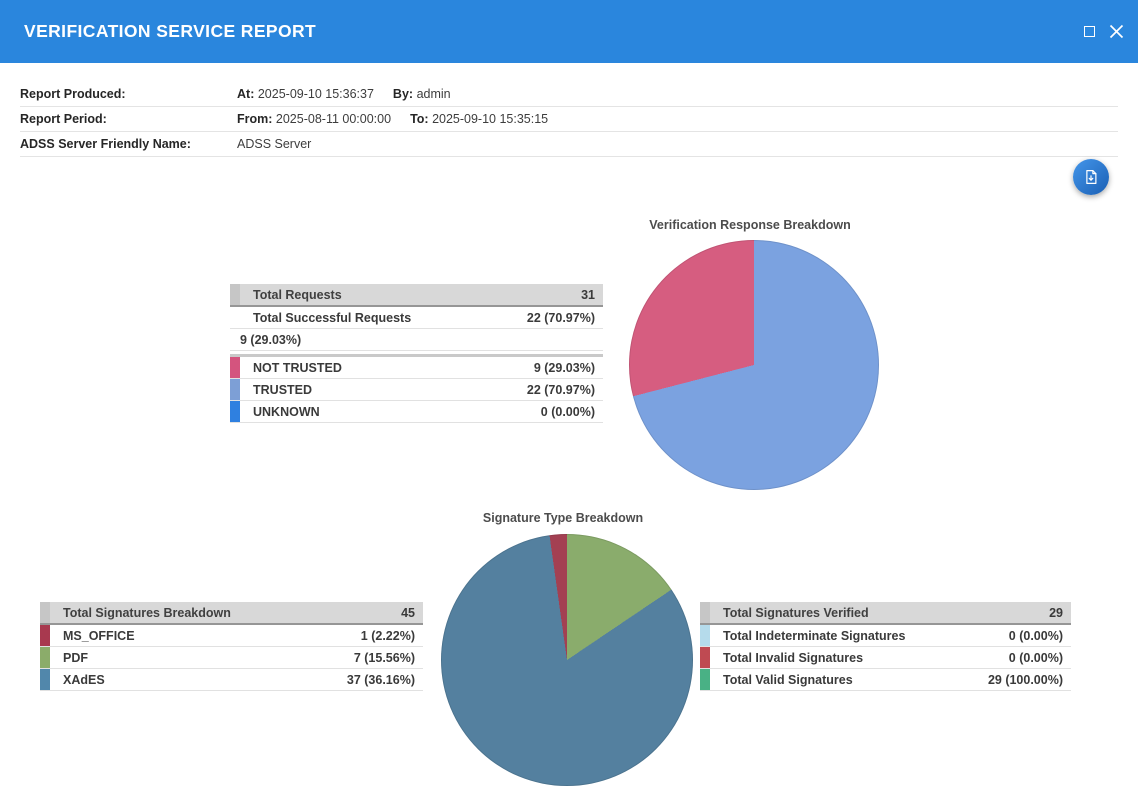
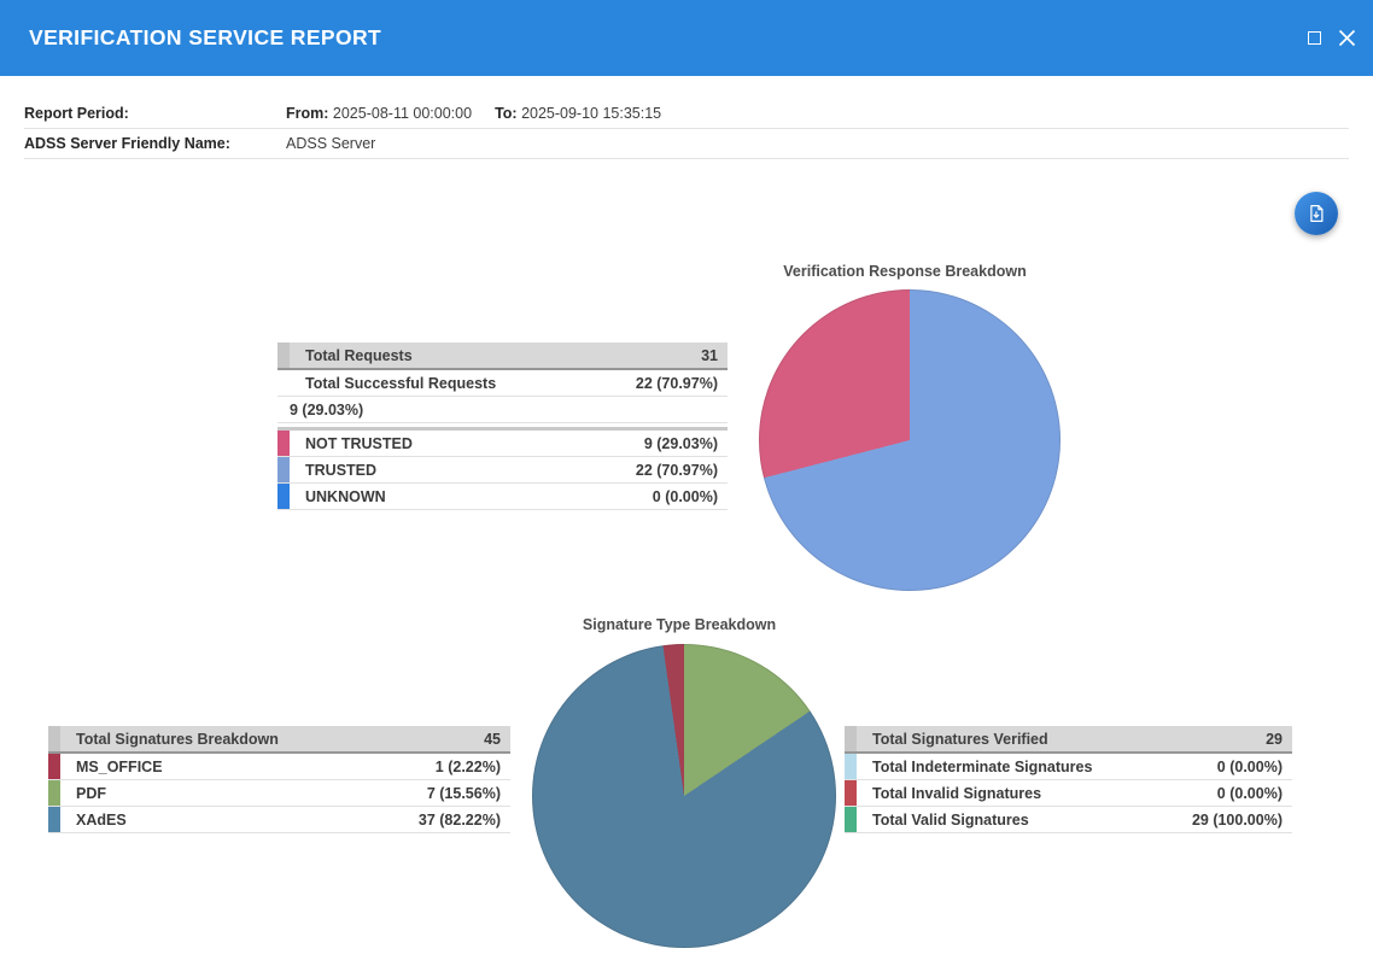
  VERIFICATION SERVICE REPORT
- Report Produced:
- At: 2025-09-10 15:36:37
- By: admin
  Report Period:
  From: 2025-08-11 00:00:00
  To: 2025-09-10 15:35:15
  ADSS Server Friendly Name:
  ADSS Server
  Verification Response Breakdown
  Total Requests
  31
  Total Successful Requests
  22 (70.97%)
  9 (29.03%)
  NOT TRUSTED
  9 (29.03%)
  TRUSTED
  22 (70.97%)
  UNKNOWN
  0 (0.00%)
  Signature Type Breakdown
  Total Signatures Breakdown
  45
  MS_OFFICE
  1 (2.22%)
  PDF
  7 (15.56%)
  XAdES
- 37 (36.16%)
+ 37 (82.22%)
  Total Signatures Verified
  29
  Total Indeterminate Signatures
  0 (0.00%)
  Total Invalid Signatures
  0 (0.00%)
  Total Valid Signatures
  29 (100.00%)
